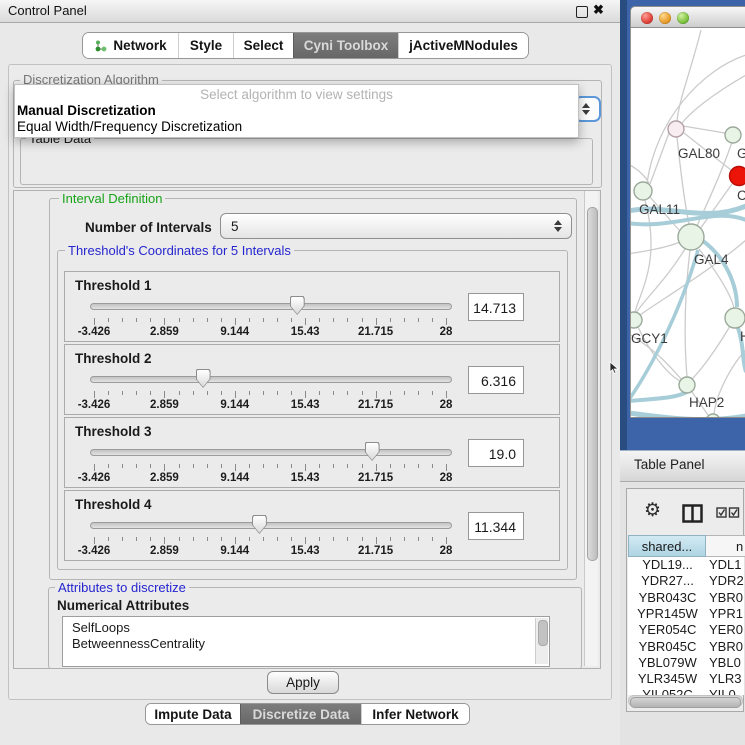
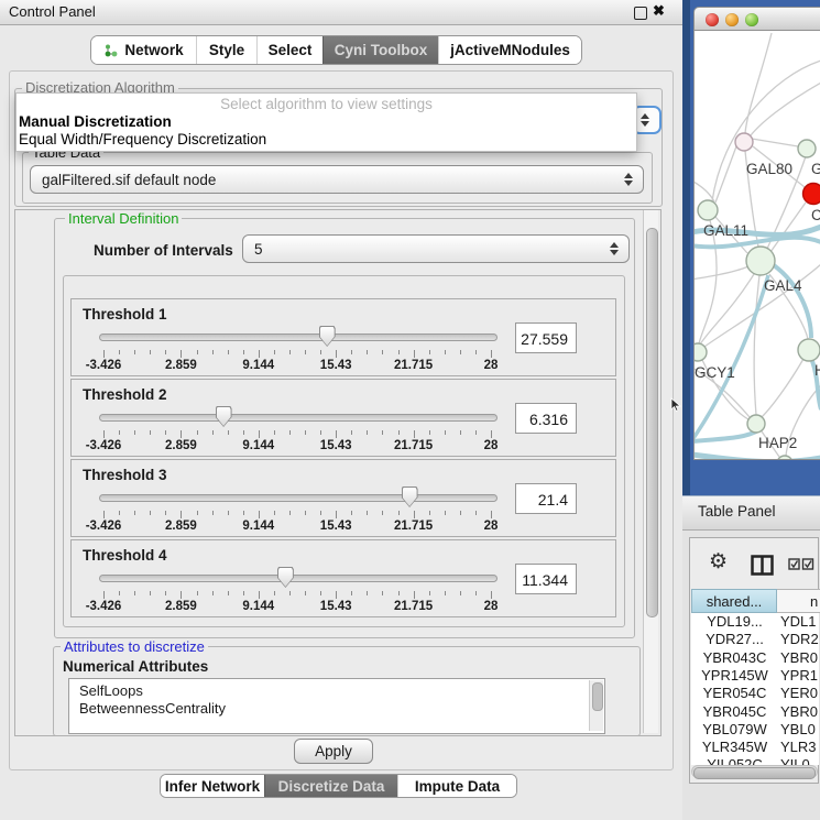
  Control Panel
  ✖
  Network
  Style
  Select
  Cyni Toolbox
  jActiveMNodules
  Discretization Algorithm
  Select algorithm to view settings
  Manual Discretization
  Equal Width/Frequency Discretization
  Table Data
+ galFiltered.sif default node
  Interval Definition
  Number of Intervals
  5
- Threshold's Coordinates for 5 Intervals
  Threshold 1
  -3.426
  2.859
  9.144
  15.43
  21.715
  28
- 14.713
+ 27.559
  Threshold 2
  -3.426
  2.859
  9.144
  15.43
  21.715
  28
  6.316
  Threshold 3
  -3.426
  2.859
  9.144
  15.43
  21.715
  28
- 19.0
+ 21.4
  Threshold 4
  -3.426
  2.859
  9.144
  15.43
  21.715
  28
  11.344
  Attributes to discretize
  Numerical Attributes
  SelfLoops
  BetweennessCentrality
  Apply
- Impute Data
+ Infer Network
  Discretize Data
- Infer Network
+ Impute Data
  GAL80
  C
  GAL11
  GAL4
  GCY1
  HAP2
  Table Panel
  ⚙
  shared...
  n
  YDL19...
  YDL1
  YDR27...
  YDR2
  YBR043C
  YBR0
  YPR145W
  YPR1
  YER054C
  YER0
  YBR045C
  YBR0
  YBL079W
  YBL0
  YLR345W
  YLR3
